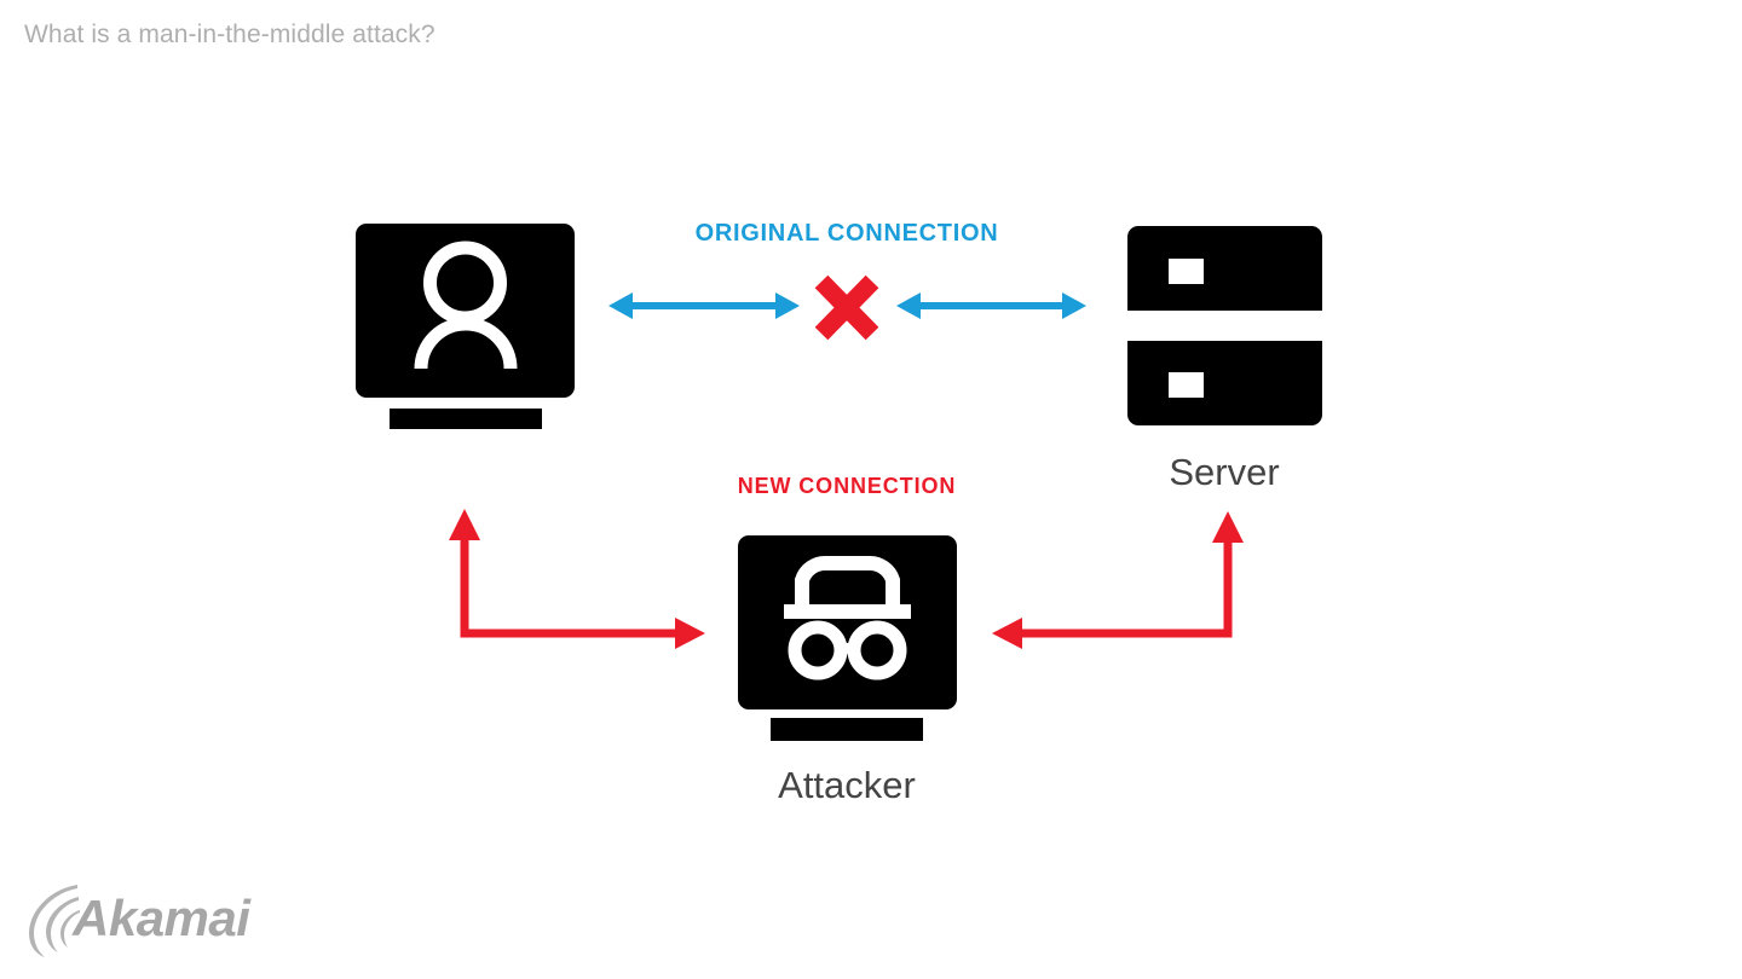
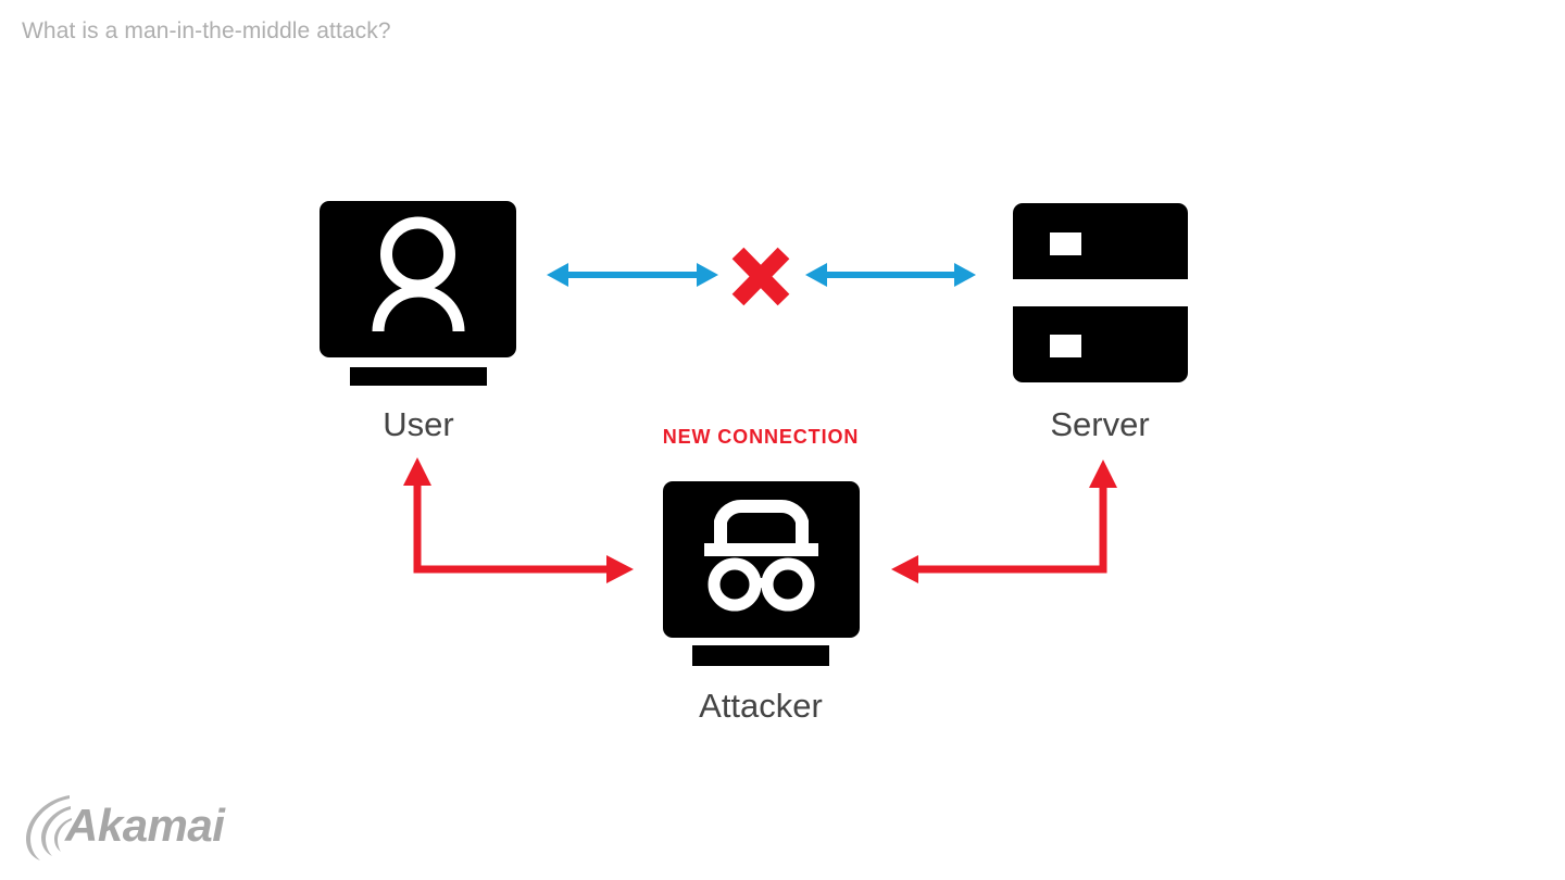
  What is a man-in-the-middle attack?
- ORIGINAL CONNECTION
  NEW CONNECTION
+ User
  Server
  Attacker
  Akamai
